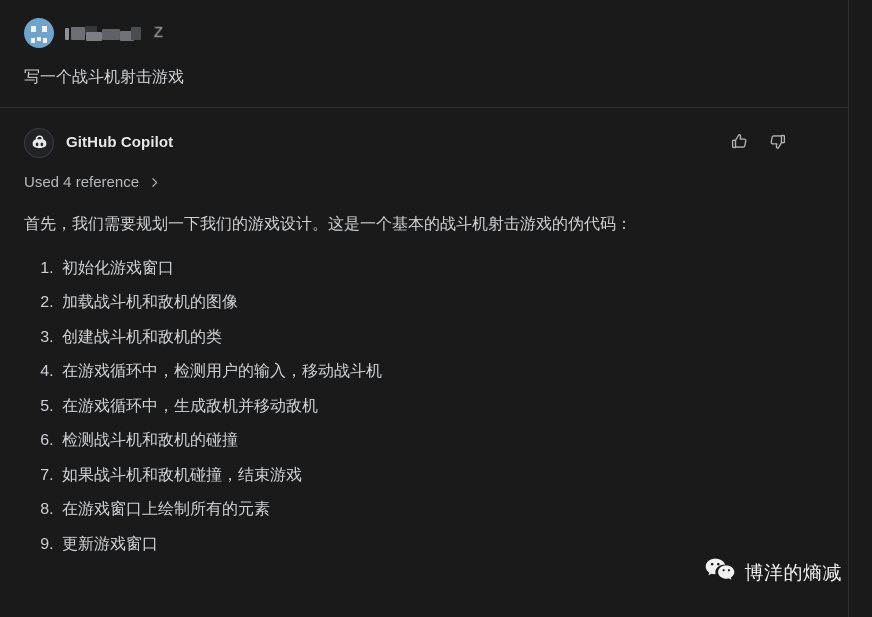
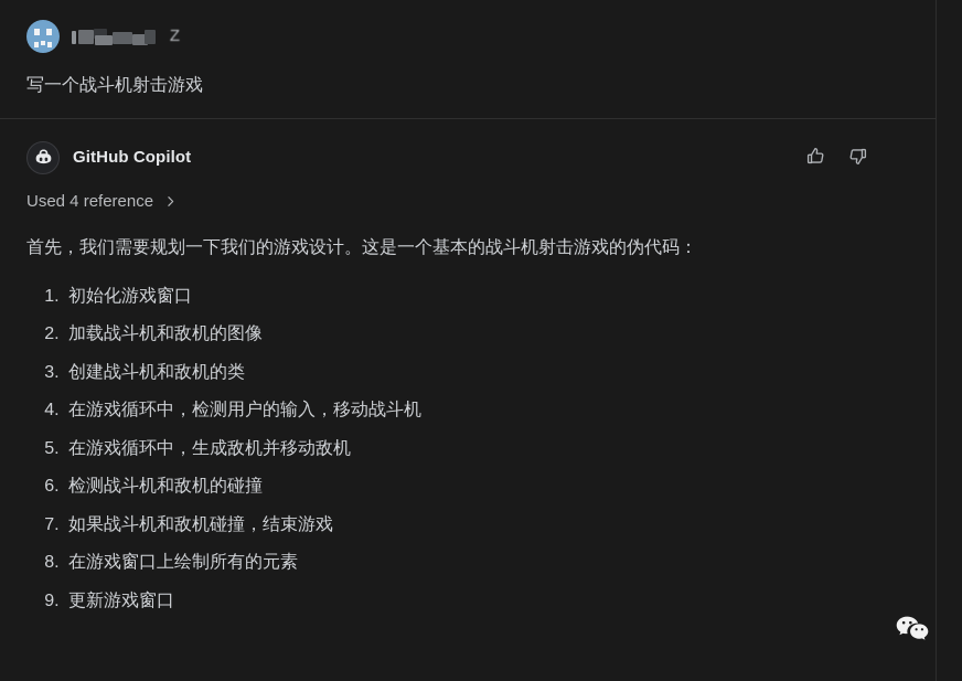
  Z
  写一个战斗机射击游戏
  GitHub Copilot
  Used 4 reference
  首先，我们需要规划一下我们的游戏设计。这是一个基本的战斗机射击游戏的伪代码：
  初始化游戏窗口
  加载战斗机和敌机的图像
  创建战斗机和敌机的类
  在游戏循环中，检测用户的输入，移动战斗机
  在游戏循环中，生成敌机并移动敌机
  检测战斗机和敌机的碰撞
  如果战斗机和敌机碰撞，结束游戏
  在游戏窗口上绘制所有的元素
  更新游戏窗口
- 博洋的熵减
